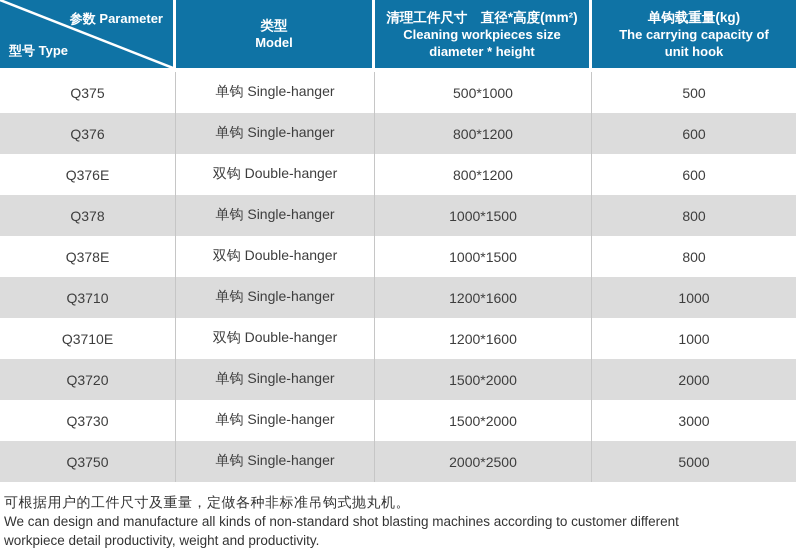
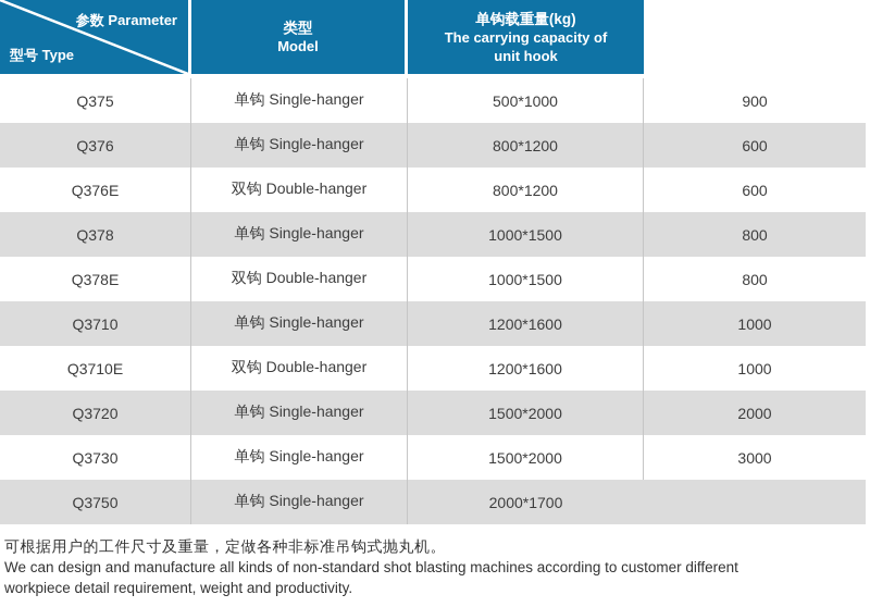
  参数 Parameter
  型号 Type
  类型
  Model
- 清理工件尺寸 直径*高度(mm²)
- Cleaning workpieces size
- diameter * height
  单钩载重量(kg)
  The carrying capacity of
  unit hook
  Q375
  单钩 Single-hanger
  500*1000
- 500
+ 900
  Q376
  单钩 Single-hanger
  800*1200
  600
  Q376E
  双钩 Double-hanger
  800*1200
  600
  Q378
  单钩 Single-hanger
  1000*1500
  800
  Q378E
  双钩 Double-hanger
  1000*1500
  800
  Q3710
  单钩 Single-hanger
  1200*1600
  1000
  Q3710E
  双钩 Double-hanger
  1200*1600
  1000
  Q3720
  单钩 Single-hanger
  1500*2000
  2000
  Q3730
  单钩 Single-hanger
  1500*2000
  3000
  Q3750
  单钩 Single-hanger
- 2000*2500
+ 2000*1700
- 5000
  可根据用户的工件尺寸及重量，定做各种非标准吊钩式抛丸机。
  We can design and manufacture all kinds of non-standard shot blasting machines according to customer different
- workpiece detail productivity, weight and productivity.
+ workpiece detail requirement, weight and productivity.
